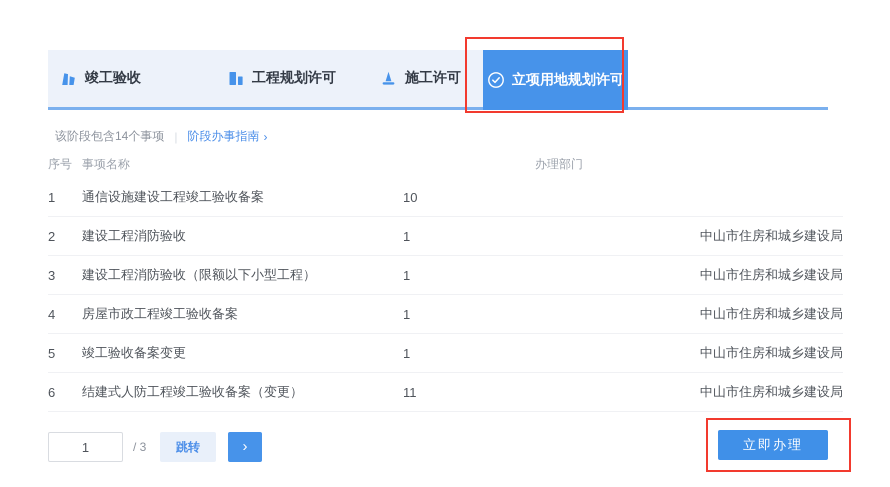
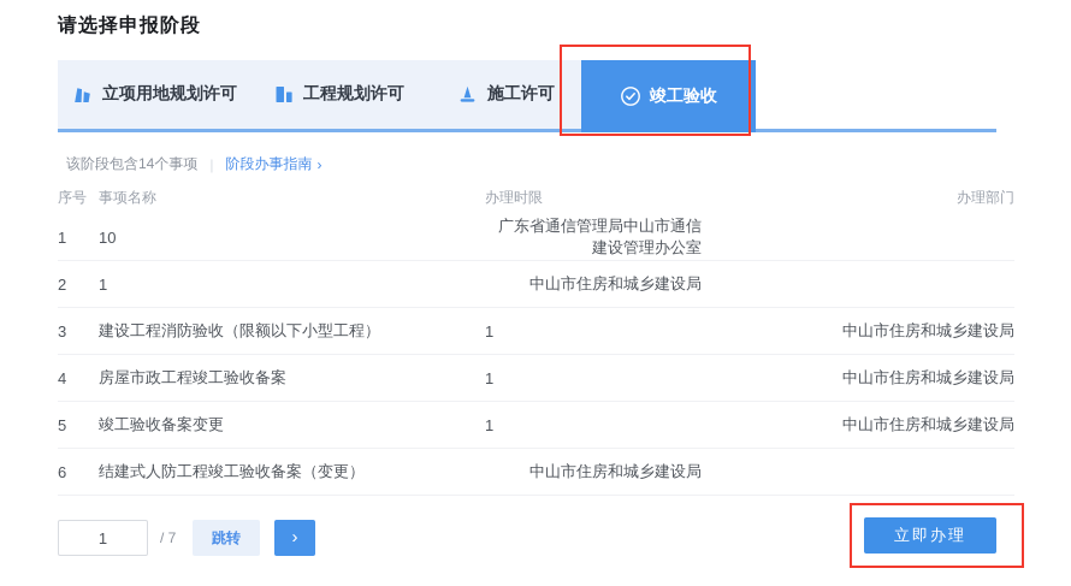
+ 请选择申报阶段
- 竣工验收
+ 立项用地规划许可
  工程规划许可
  施工许可
- 立项用地规划许可
+ 竣工验收
  该阶段包含14个事项
  阶段办事指南
  ›
  序号
  事项名称
+ 办理时限
  办理部门
  1
- 通信设施建设工程竣工验收备案
  10
+ 广东省通信管理局中山市通信建设管理办公室
  2
- 建设工程消防验收
  1
  中山市住房和城乡建设局
  3
  建设工程消防验收（限额以下小型工程）
  1
  中山市住房和城乡建设局
  4
  房屋市政工程竣工验收备案
  1
  中山市住房和城乡建设局
  5
  竣工验收备案变更
  1
  中山市住房和城乡建设局
  6
  结建式人防工程竣工验收备案（变更）
- 11
  中山市住房和城乡建设局
  1
- / 3
+ / 7
  跳转
  ›
  立即办理
